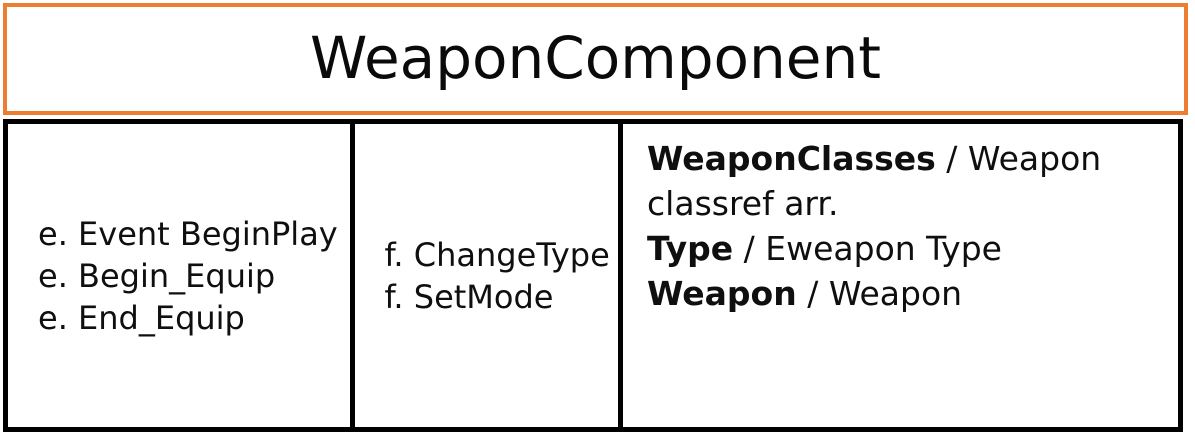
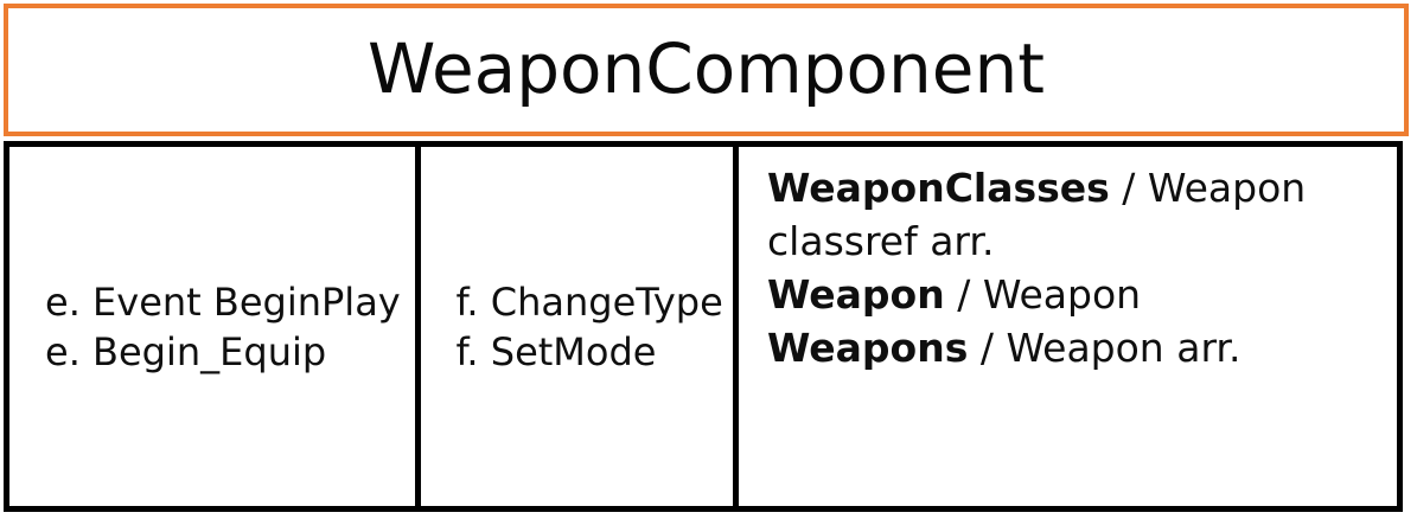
  WeaponComponent
  e. Event BeginPlay
  e. Begin_Equip
- e. End_Equip
  f. ChangeType
  f. SetMode
  WeaponClasses / Weapon classref arr.
- Type / Eweapon Type
  Weapon / Weapon
+ Weapons / Weapon arr.
